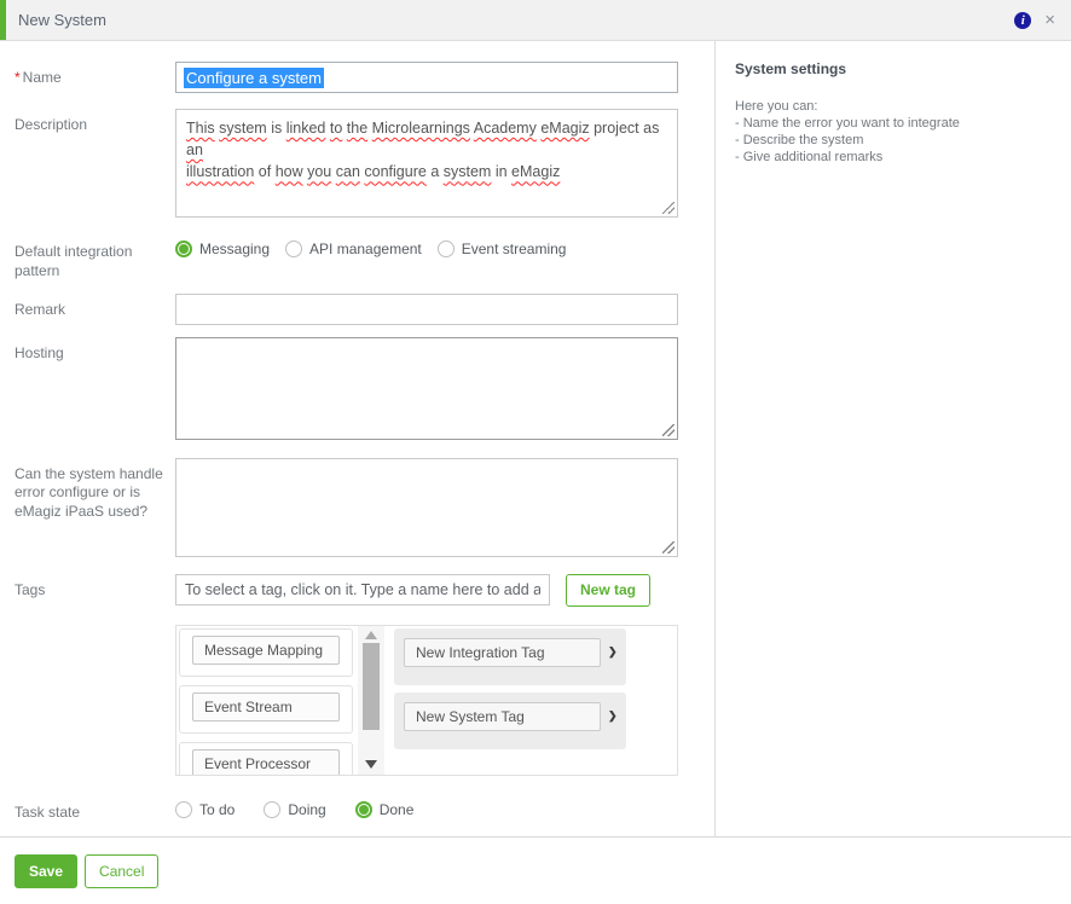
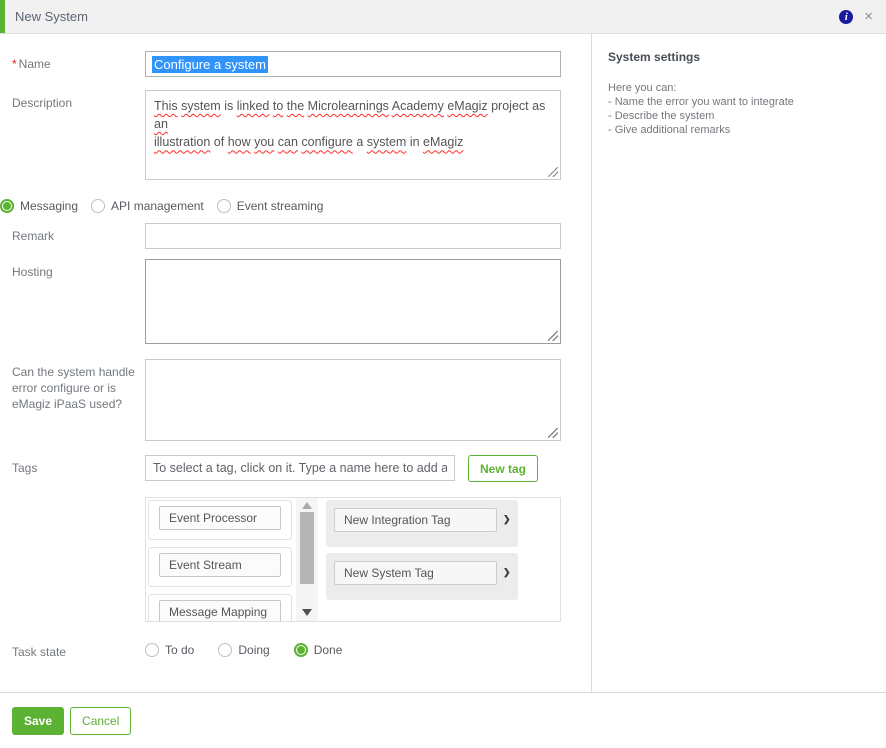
  New System
  i
  ×
  * Name
  Configure a system
  Description
  This system is linked to the Microlearnings Academy eMagiz project as an
  illustration of how you can configure a system in eMagiz
- Default integration pattern
  Messaging
  API management
  Event streaming
  Remark
  Hosting
  Can the system handle error configure or is eMagiz iPaaS used?
  Tags
  To select a tag, click on it. Type a name here to add a
  New tag
- Message Mapping
+ Event Processor
  Event Stream
- Event Processor
+ Message Mapping
  New Integration Tag
  ❯
  New System Tag
  ❯
  Task state
  To do
  Doing
  Done
  System settings
  Here you can:
  - Name the error you want to integrate
  - Describe the system
  - Give additional remarks
  Save
  Cancel
